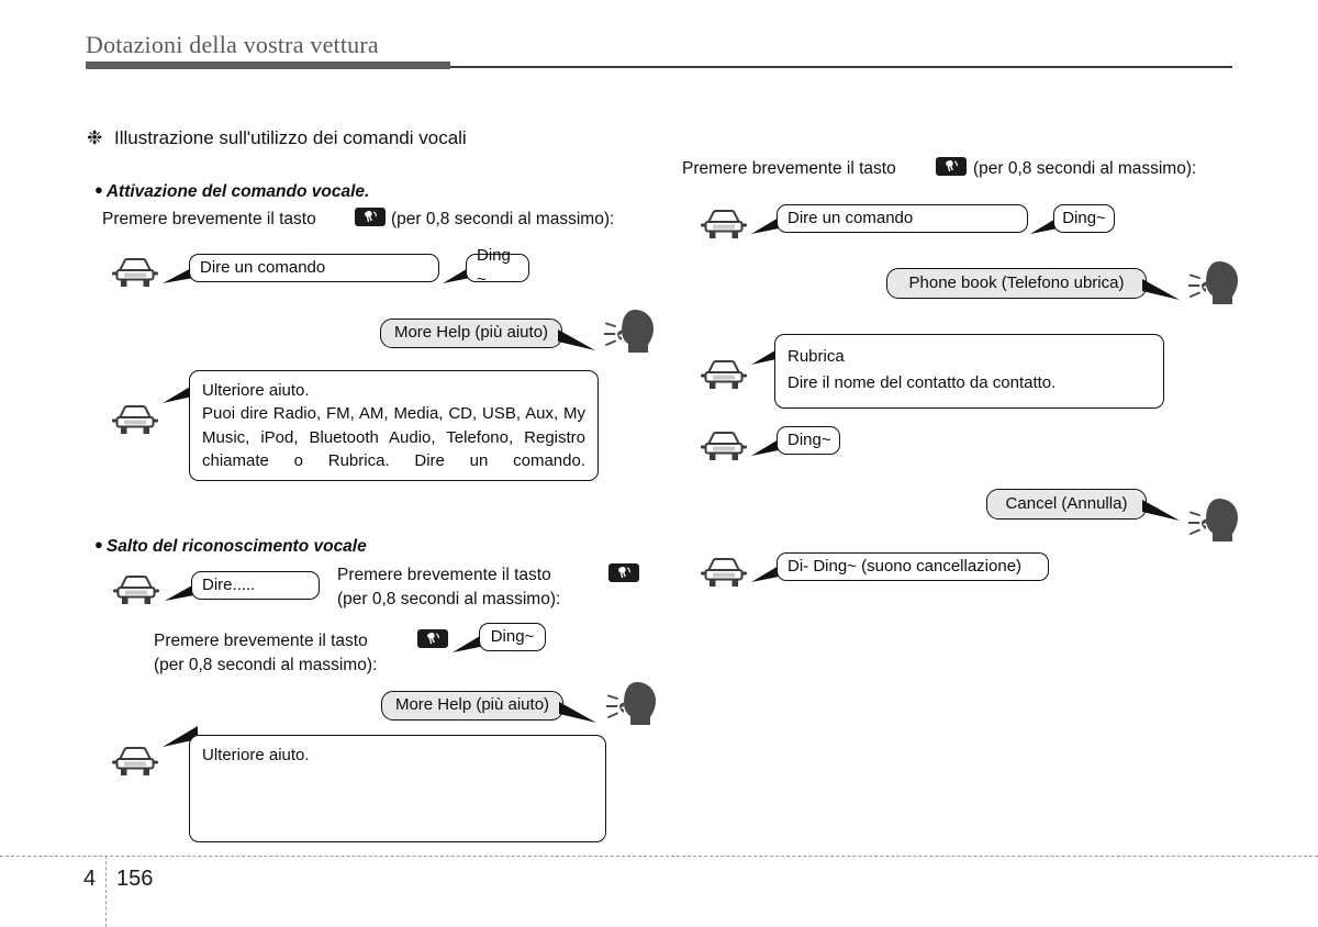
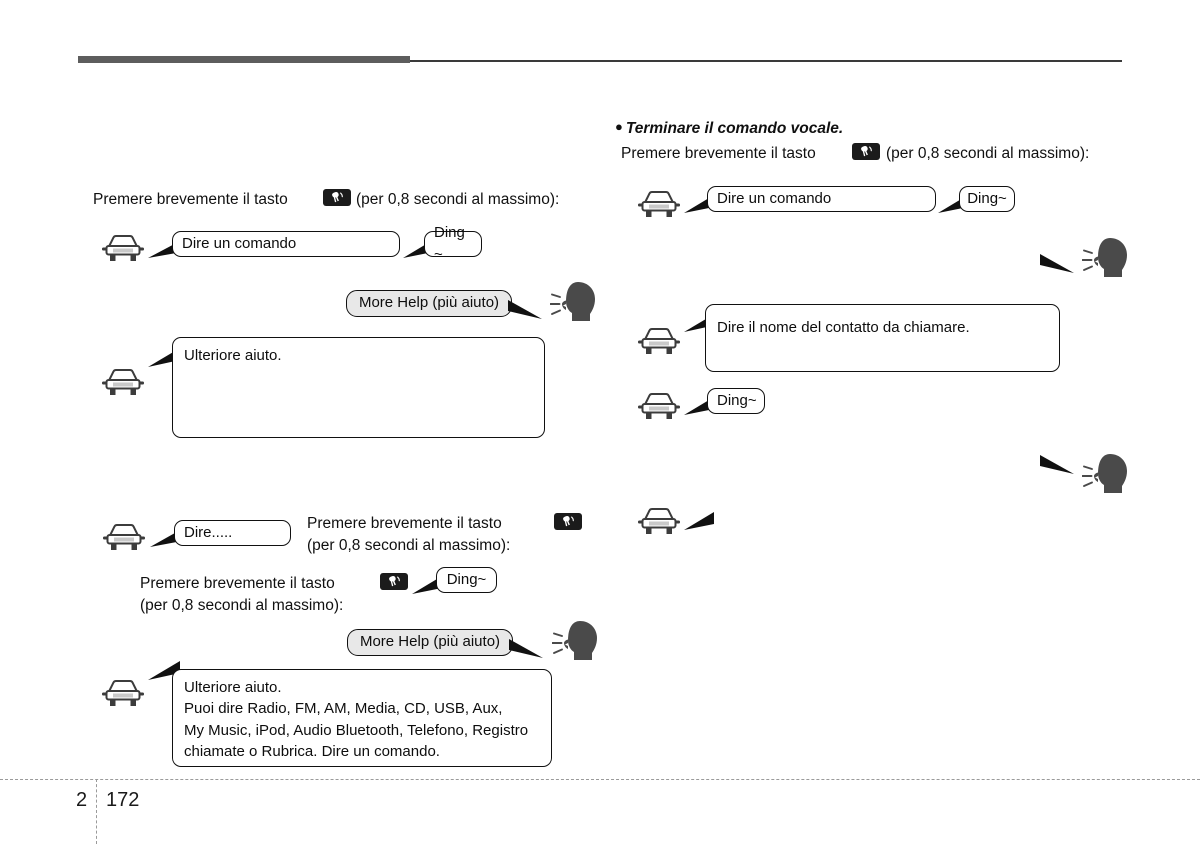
- Dotazioni della vostra vettura
- ❉ Illustrazione sull'utilizzo dei comandi vocali
- ● Attivazione del comando vocale.
  Premere brevemente il tasto
  (per 0,8 secondi al massimo):
  Dire un comando
  Ding ~
  More Help (più aiuto)
  Ulteriore aiuto.
- Puoi dire Radio, FM, AM, Media, CD, USB, Aux, My Music, iPod, Bluetooth Audio, Telefono, Registro chiamate o Rubrica. Dire un comando.
- ● Salto del riconoscimento vocale
  Dire.....
  Premere brevemente il tasto
  (per 0,8 secondi al massimo):
  Premere brevemente il tasto
  (per 0,8 secondi al massimo):
  Ding~
  More Help (più aiuto)
  Ulteriore aiuto.
+ Puoi dire Radio, FM, AM, Media, CD, USB, Aux,
+ My Music, iPod, Audio Bluetooth, Telefono, Registro
+ chiamate o Rubrica. Dire un comando.
+ ● Terminare il comando vocale.
  Premere brevemente il tasto
  (per 0,8 secondi al massimo):
  Dire un comando
  Ding~
- Phone book (Telefono ubrica)
- Rubrica
- Dire il nome del contatto da contatto.
+ Dire il nome del contatto da chiamare.
  Ding~
- Cancel (Annulla)
- Di- Ding~ (suono cancellazione)
- 4
+ 2
- 156
+ 172
